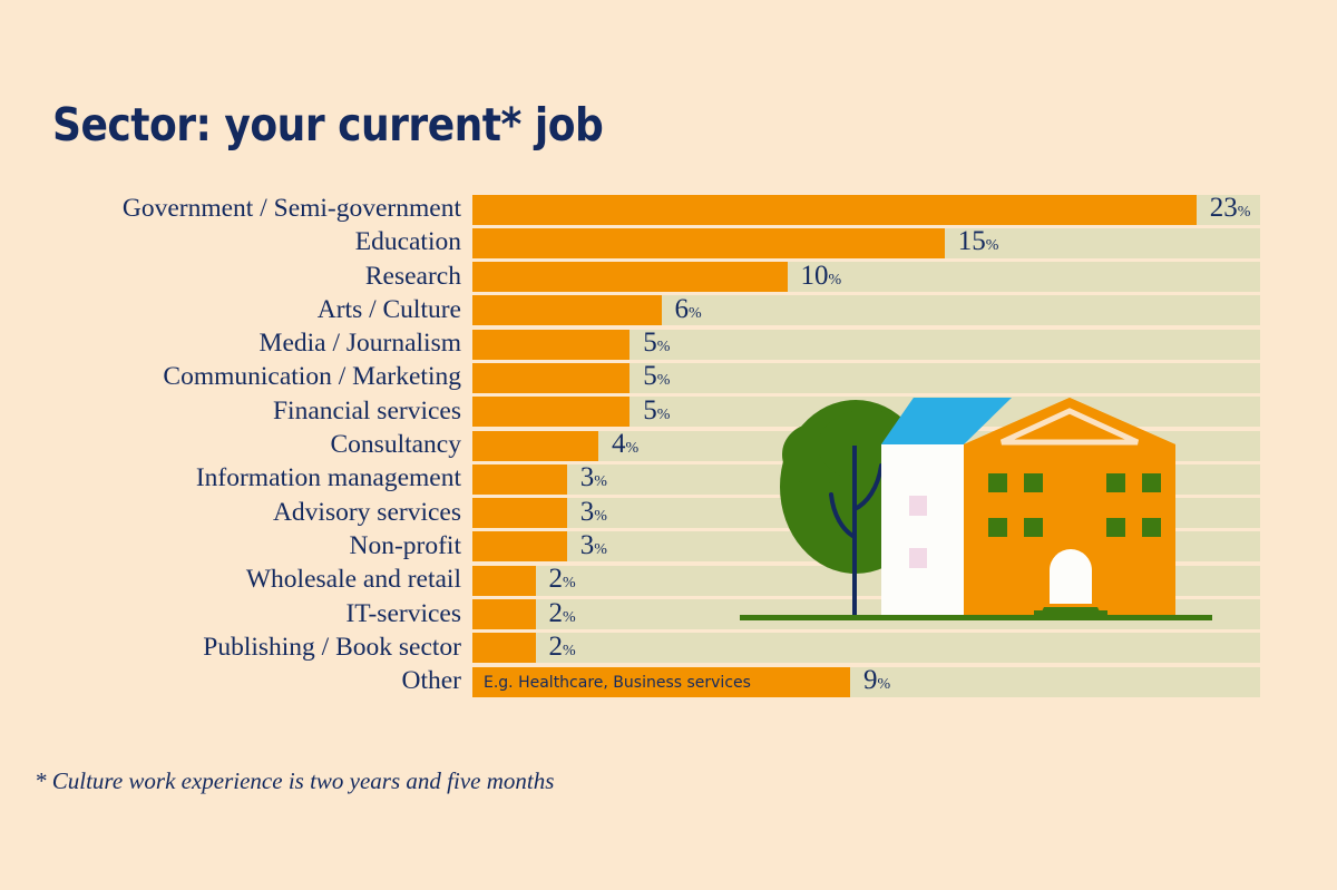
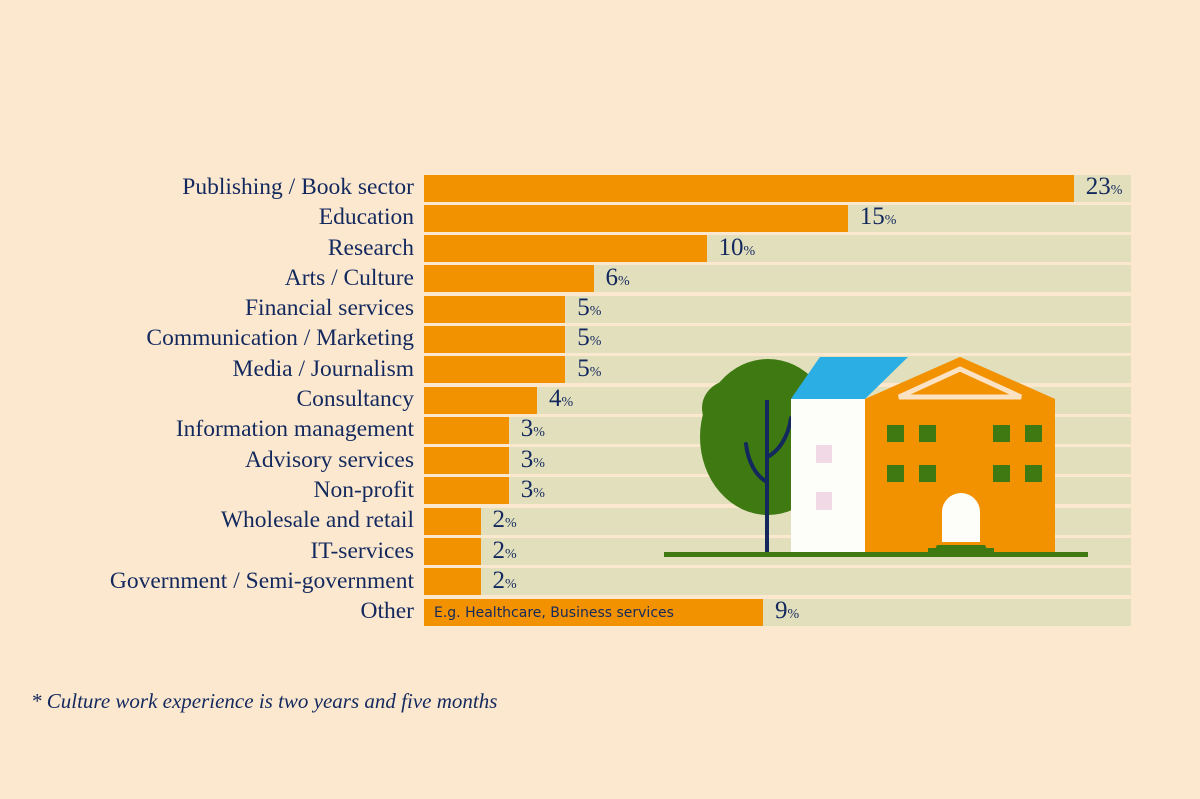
- Sector: your current* job
- Government / Semi-government
+ Publishing / Book sector
  23%
  Education
  15%
  Research
  10%
  Arts / Culture
  6%
- Media / Journalism
+ Financial services
  5%
  Communication / Marketing
  5%
- Financial services
+ Media / Journalism
  5%
  Consultancy
  4%
  Information management
  3%
  Advisory services
  3%
  Non-profit
  3%
  Wholesale and retail
  2%
  IT-services
  2%
- Publishing / Book sector
+ Government / Semi-government
  2%
  Other
  E.g. Healthcare, Business services
  9%
  * Culture work experience is two years and five months
